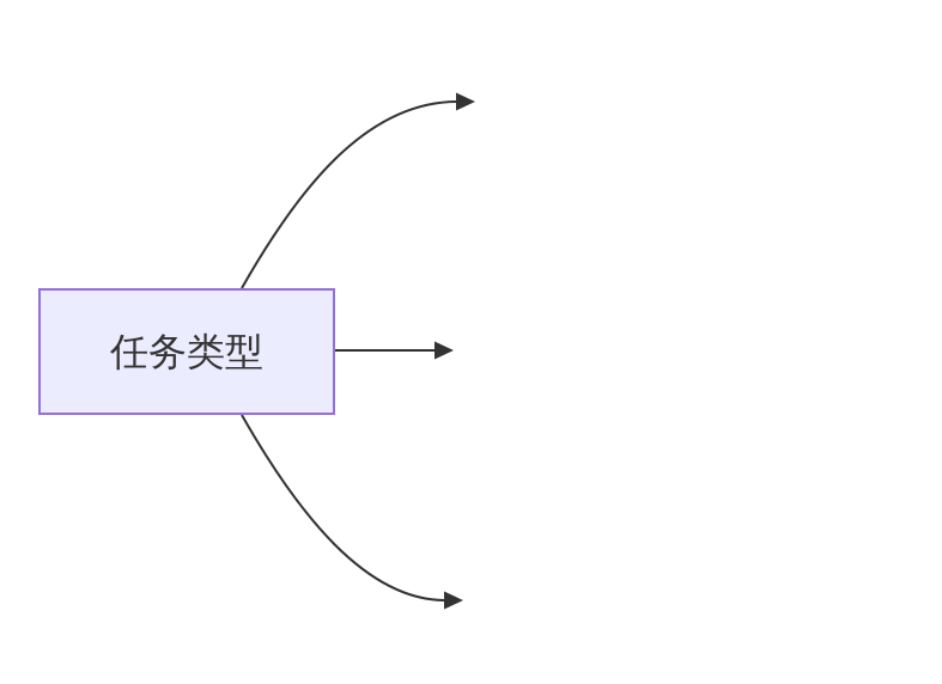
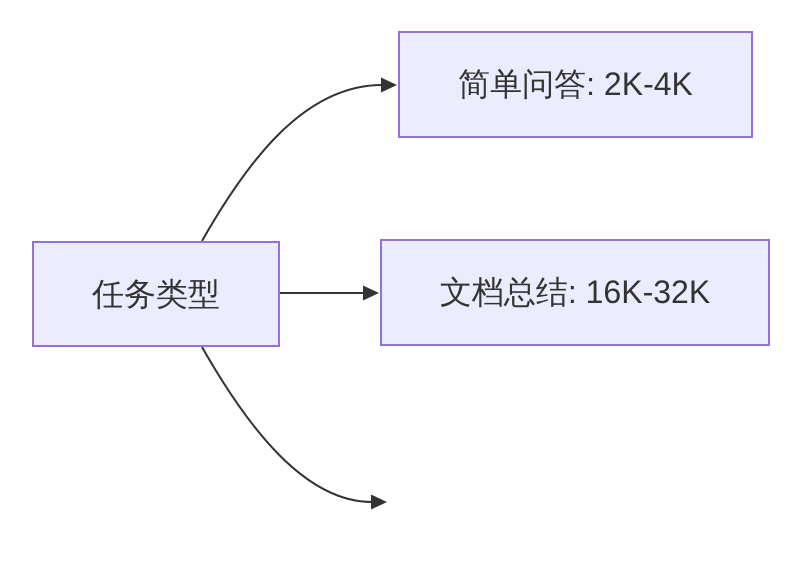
  任务类型
+ 简单问答: 2K-4K
+ 文档总结: 16K-32K
